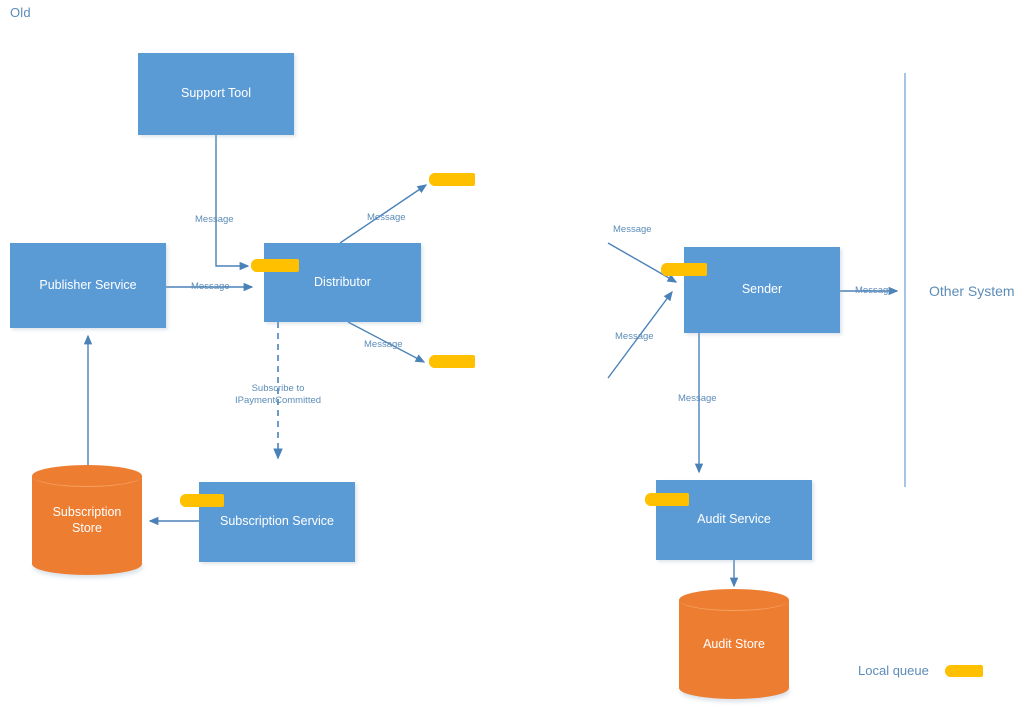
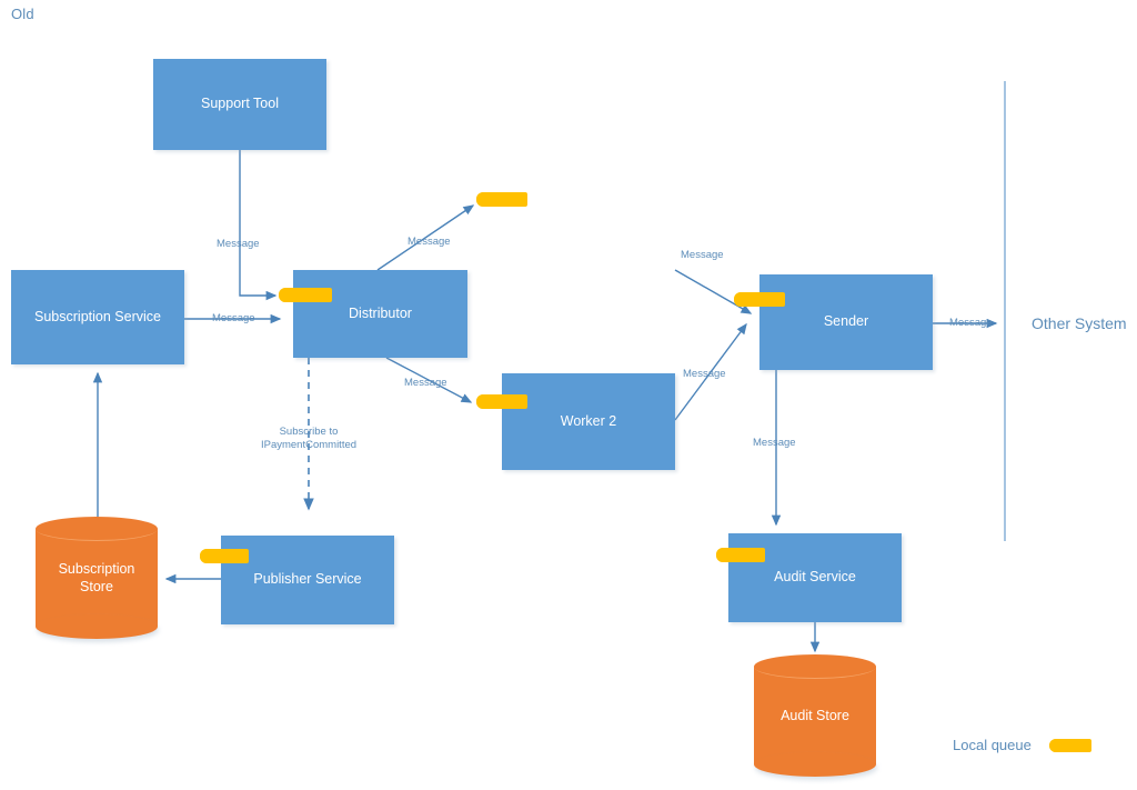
  Old
  Support Tool
- Publisher Service
+ Subscription Service
  Distributor
+ Worker 2
  Sender
- Subscription Service
+ Publisher Service
  Audit Service
  Subscription
  Store
  Audit Store
  Message
  Message
  Message
  Message
  Message
  Message
  Message
  Message
  Subscribe to
  IPaymentCommitted
  Other System
  Local queue
